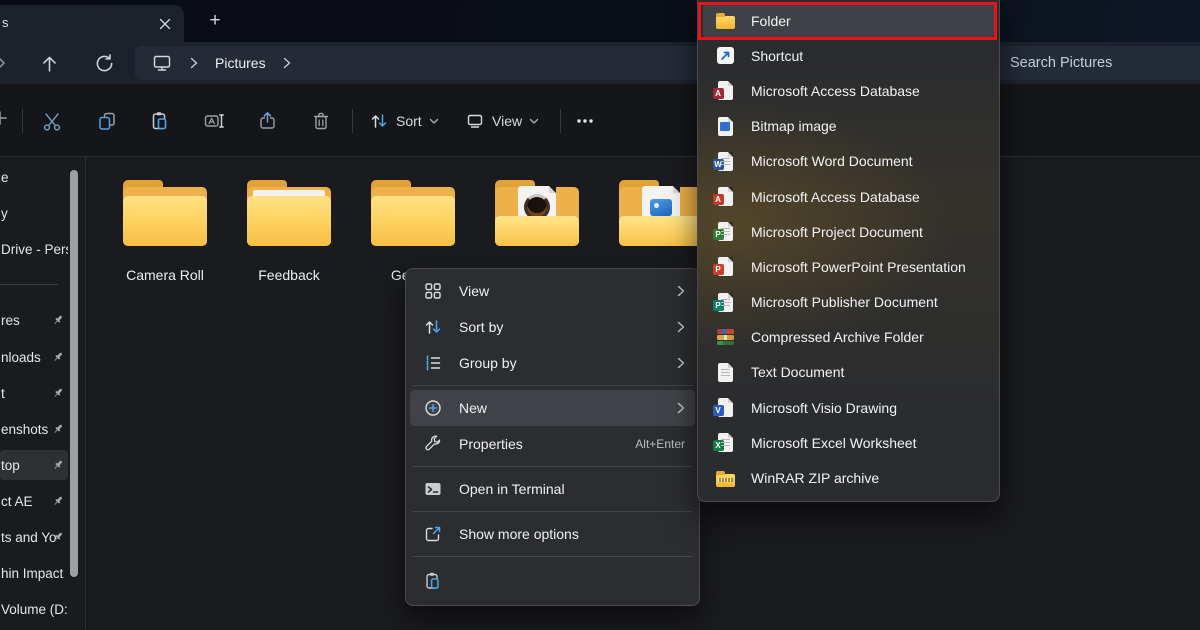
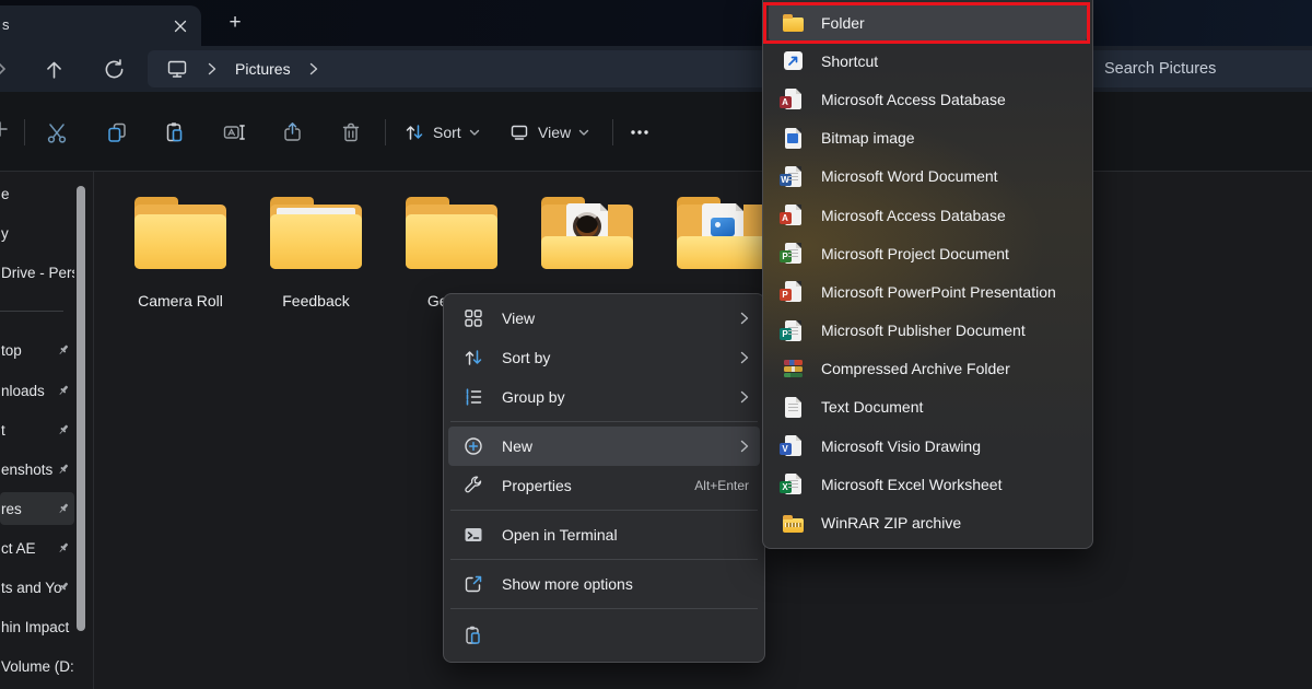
  s
  +
  Pictures
  Search Pictures
  Sort
  View
  e
  y
  Drive - Per
- res
+ top
  nloads
  t
  enshots
- top
+ res
  ct AE
  ts and Yo
  hin Impact
  Volume (D:
  Camera Roll
  Feedback
  View
  Sort by
  Group by
  New
  Properties
  Alt+Enter
  Open in Terminal
  Show more options
  Folder
  Shortcut
  A
  Microsoft Access Database
  Bitmap image
  W
  Microsoft Word Document
  A
  Microsoft Access Database
  P
  Microsoft Project Document
  P
  Microsoft PowerPoint Presentation
  P
  Microsoft Publisher Document
  Compressed Archive Folder
  Text Document
  V
  Microsoft Visio Drawing
  X
  Microsoft Excel Worksheet
  WinRAR ZIP archive
